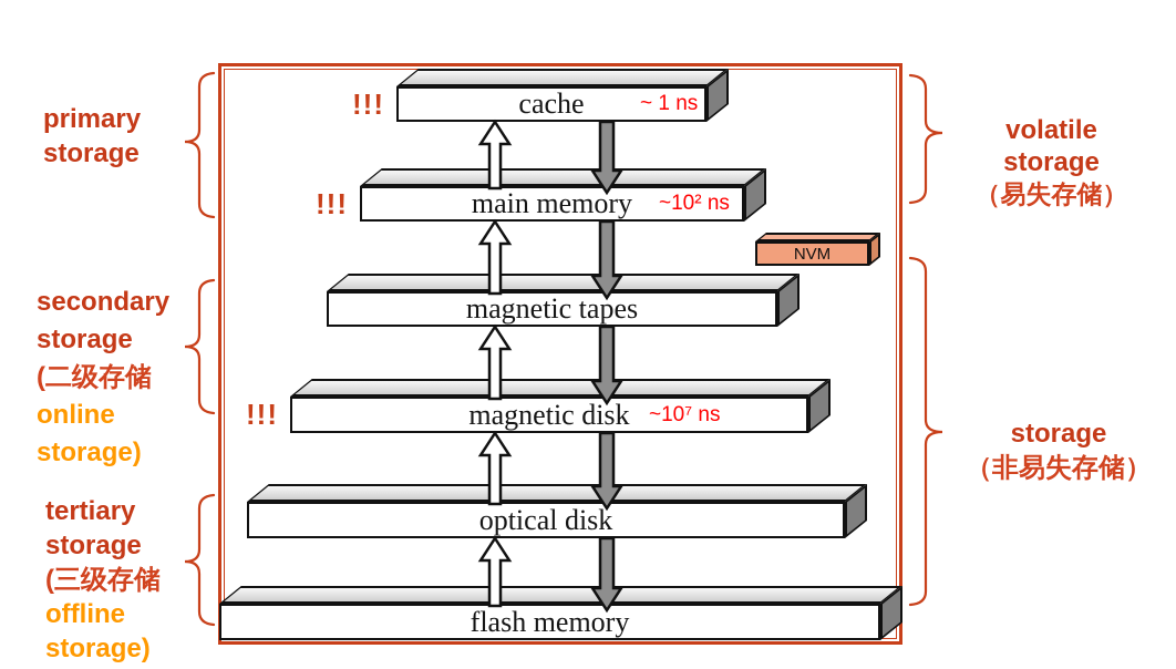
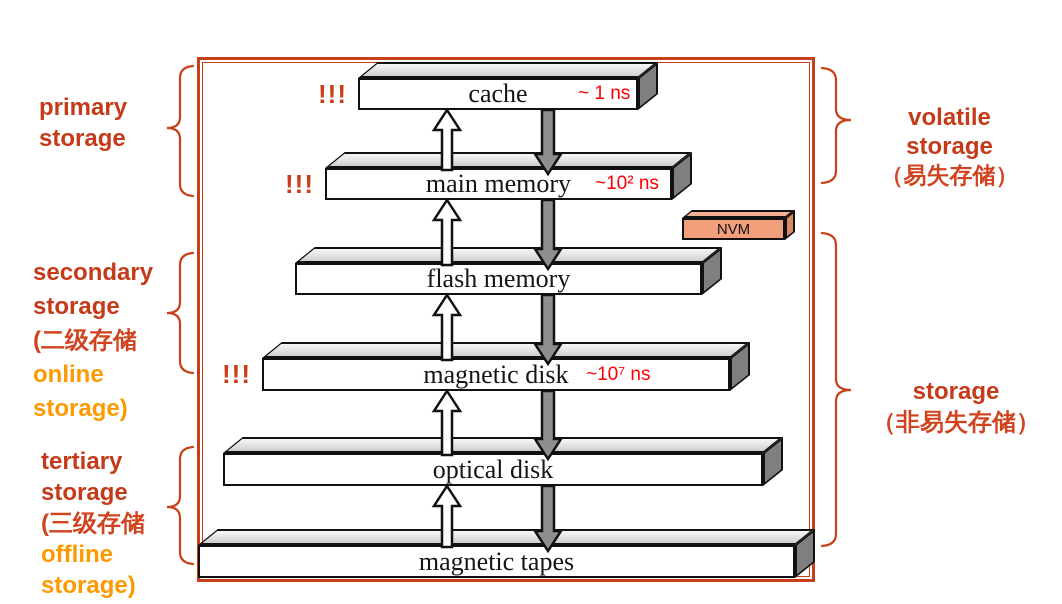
  cache
  ~ 1 ns
  main memory
  ~10² ns
- magnetic tapes
+ flash memory
  magnetic disk
  ~10⁷ ns
  optical disk
- flash memory
+ magnetic tapes
  NVM
  !!!
  !!!
  !!!
  primary
  storage
  secondary
  storage
  (二级存储
  online
  storage)
  tertiary
  storage
  (三级存储
  offline
  storage)
  volatile
  storage
  （易失存储）
  storage
  （非易失存储）
